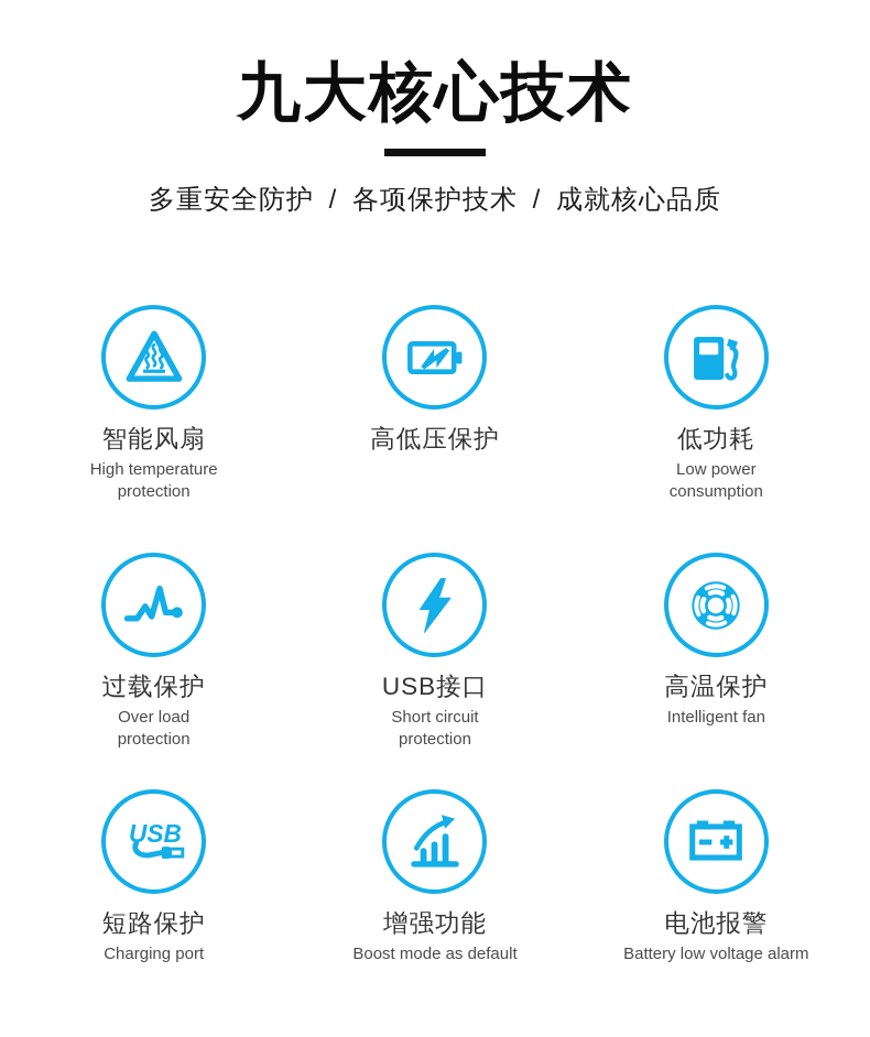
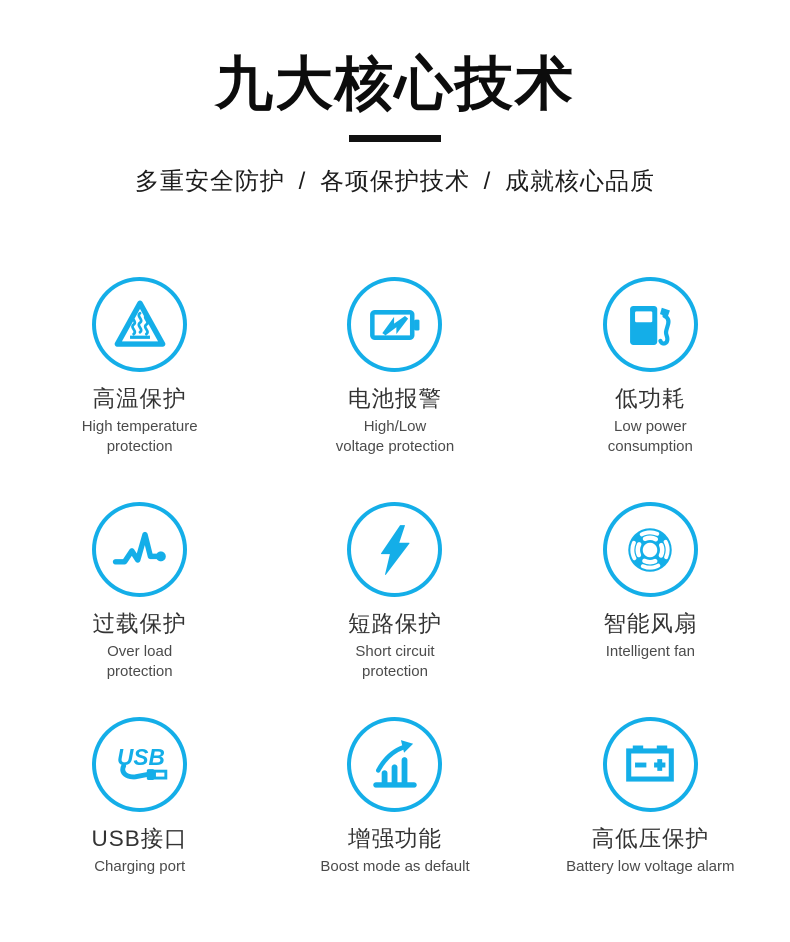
  九大核心技术
  多重安全防护 / 各项保护技术 / 成就核心品质
- 智能风扇
+ 高温保护
  High temperature
  protection
- 高低压保护
+ 电池报警
+ High/Low
+ voltage protection
  低功耗
  Low power
  consumption
  过载保护
  Over load
  protection
- USB接口
+ 短路保护
  Short circuit
  protection
- 高温保护
+ 智能风扇
  Intelligent fan
  USB
- 短路保护
+ USB接口
  Charging port
  增强功能
  Boost mode as default
- 电池报警
+ 高低压保护
  Battery low voltage alarm
